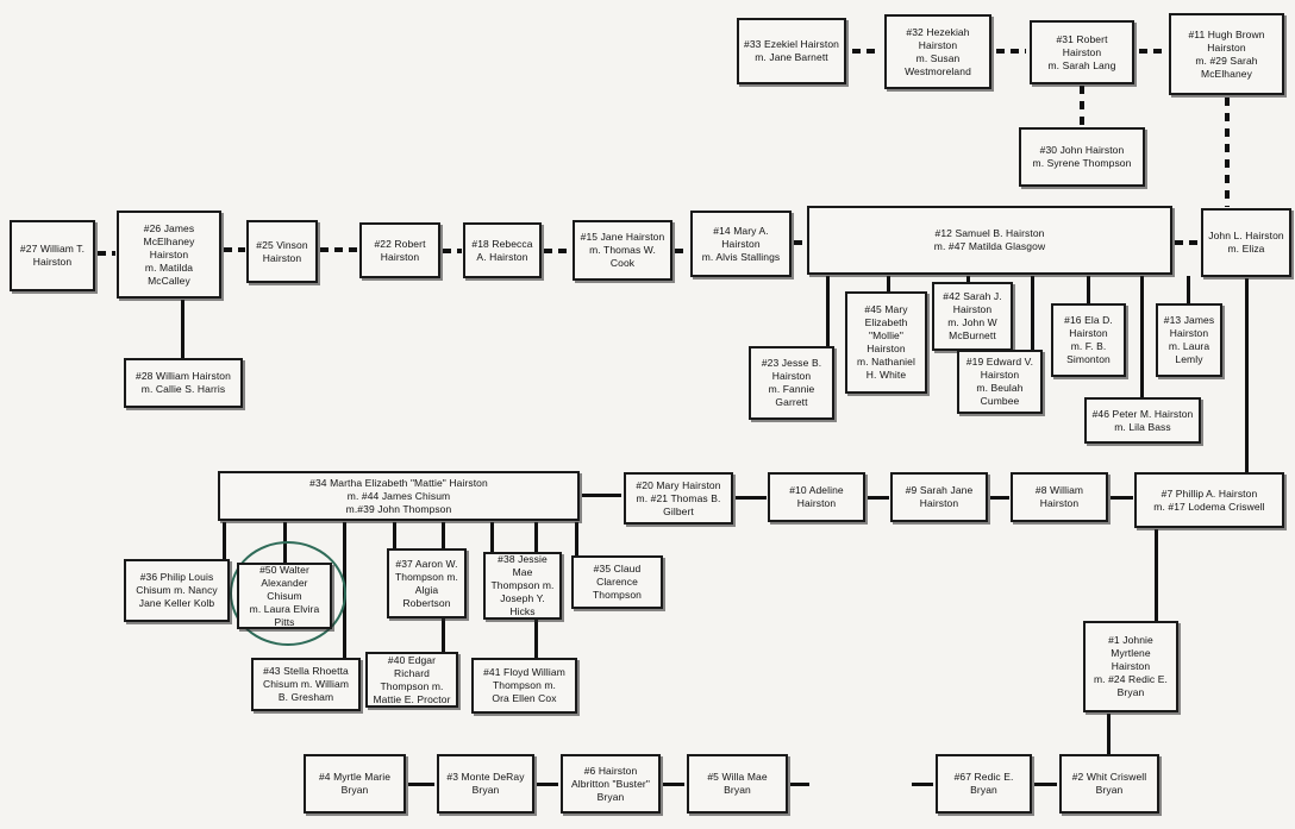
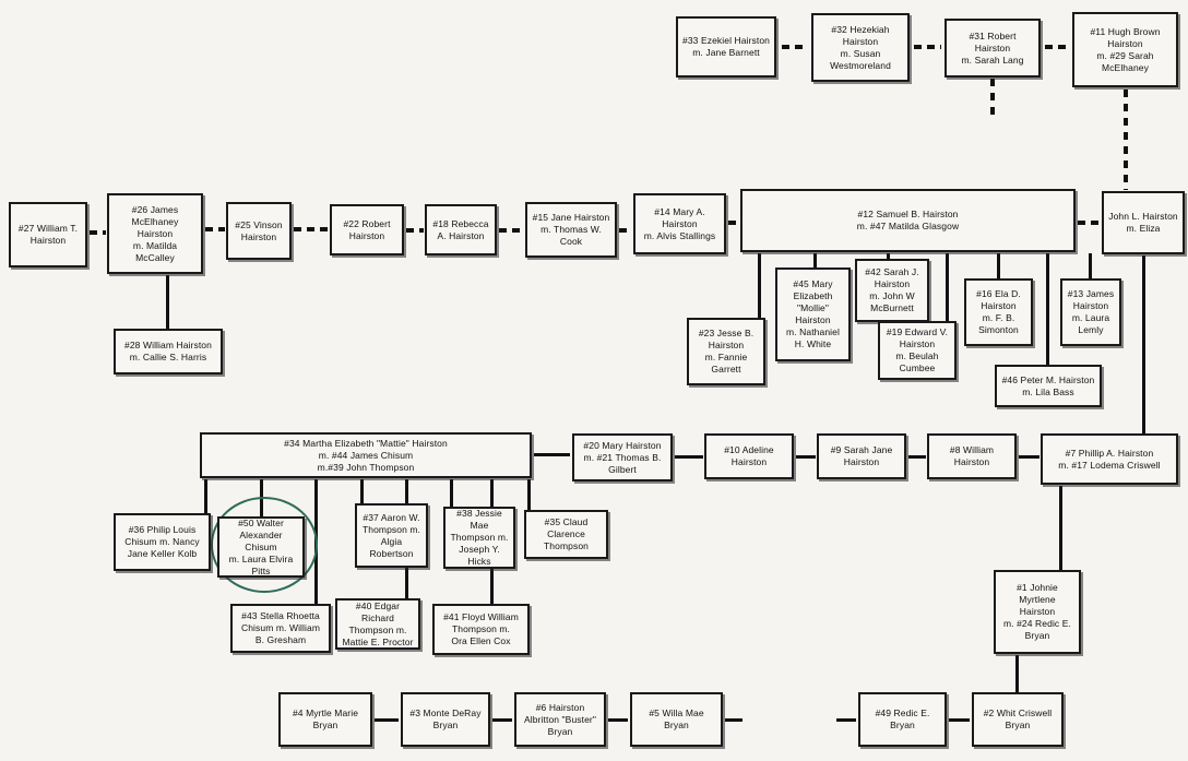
  #33 Ezekiel Hairston
  m. Jane Barnett
  #32 Hezekiah
  Hairston
  m. Susan
  Westmoreland
  #31 Robert
  Hairston
  m. Sarah Lang
  #11 Hugh Brown
  Hairston
  m. #29 Sarah
  McElhaney
- #30 John Hairston
- m. Syrene Thompson
  #27 William T.
  Hairston
  #26 James
  McElhaney
  Hairston
  m. Matilda
  McCalley
  #25 Vinson
  Hairston
  #22 Robert
  Hairston
  #18 Rebecca
  A. Hairston
  #15 Jane Hairston
  m. Thomas W.
  Cook
  #14 Mary A.
  Hairston
  m. Alvis Stallings
  #12 Samuel B. Hairston
  m. #47 Matilda Glasgow
  John L. Hairston
  m. Eliza
  #28 William Hairston
  m. Callie S. Harris
  #23 Jesse B.
  Hairston
  m. Fannie
  Garrett
  #45 Mary
  Elizabeth
  "Mollie"
  Hairston
  m. Nathaniel
  H. White
  #42 Sarah J.
  Hairston
  m. John W
  McBurnett
  #19 Edward V.
  Hairston
  m. Beulah
  Cumbee
  #16 Ela D.
  Hairston
  m. F. B.
  Simonton
  #13 James
  Hairston
  m. Laura
  Lemly
  #46 Peter M. Hairston
  m. Lila Bass
  #34 Martha Elizabeth "Mattie" Hairston
  m. #44 James Chisum
  m.#39 John Thompson
  #20 Mary Hairston
  m. #21 Thomas B.
  Gilbert
  #10 Adeline
  Hairston
  #9 Sarah Jane
  Hairston
  #8 William
  Hairston
  #7 Phillip A. Hairston
  m. #17 Lodema Criswell
  #36 Philip Louis
  Chisum m. Nancy
  Jane Keller Kolb
  #50 Walter
  Alexander Chisum
  m. Laura Elvira
  Pitts
  #37 Aaron W.
  Thompson m.
  Algia
  Robertson
  #38 Jessie
  Mae
  Thompson m.
  Joseph Y. Hicks
  #35 Claud
  Clarence
  Thompson
  #43 Stella Rhoetta
  Chisum m. William
  B. Gresham
  #40 Edgar Richard
  Thompson m.
  Mattie E. Proctor
  #41 Floyd William
  Thompson m.
  Ora Ellen Cox
  #1 Johnie
  Myrtlene
  Hairston
  m. #24 Redic E.
  Bryan
  #4 Myrtle Marie
  Bryan
  #3 Monte DeRay
  Bryan
  #6 Hairston
  Albritton "Buster"
  Bryan
  #5 Willa Mae
  Bryan
- #67 Redic E. Bryan
+ #49 Redic E. Bryan
  #2 Whit Criswell
  Bryan
